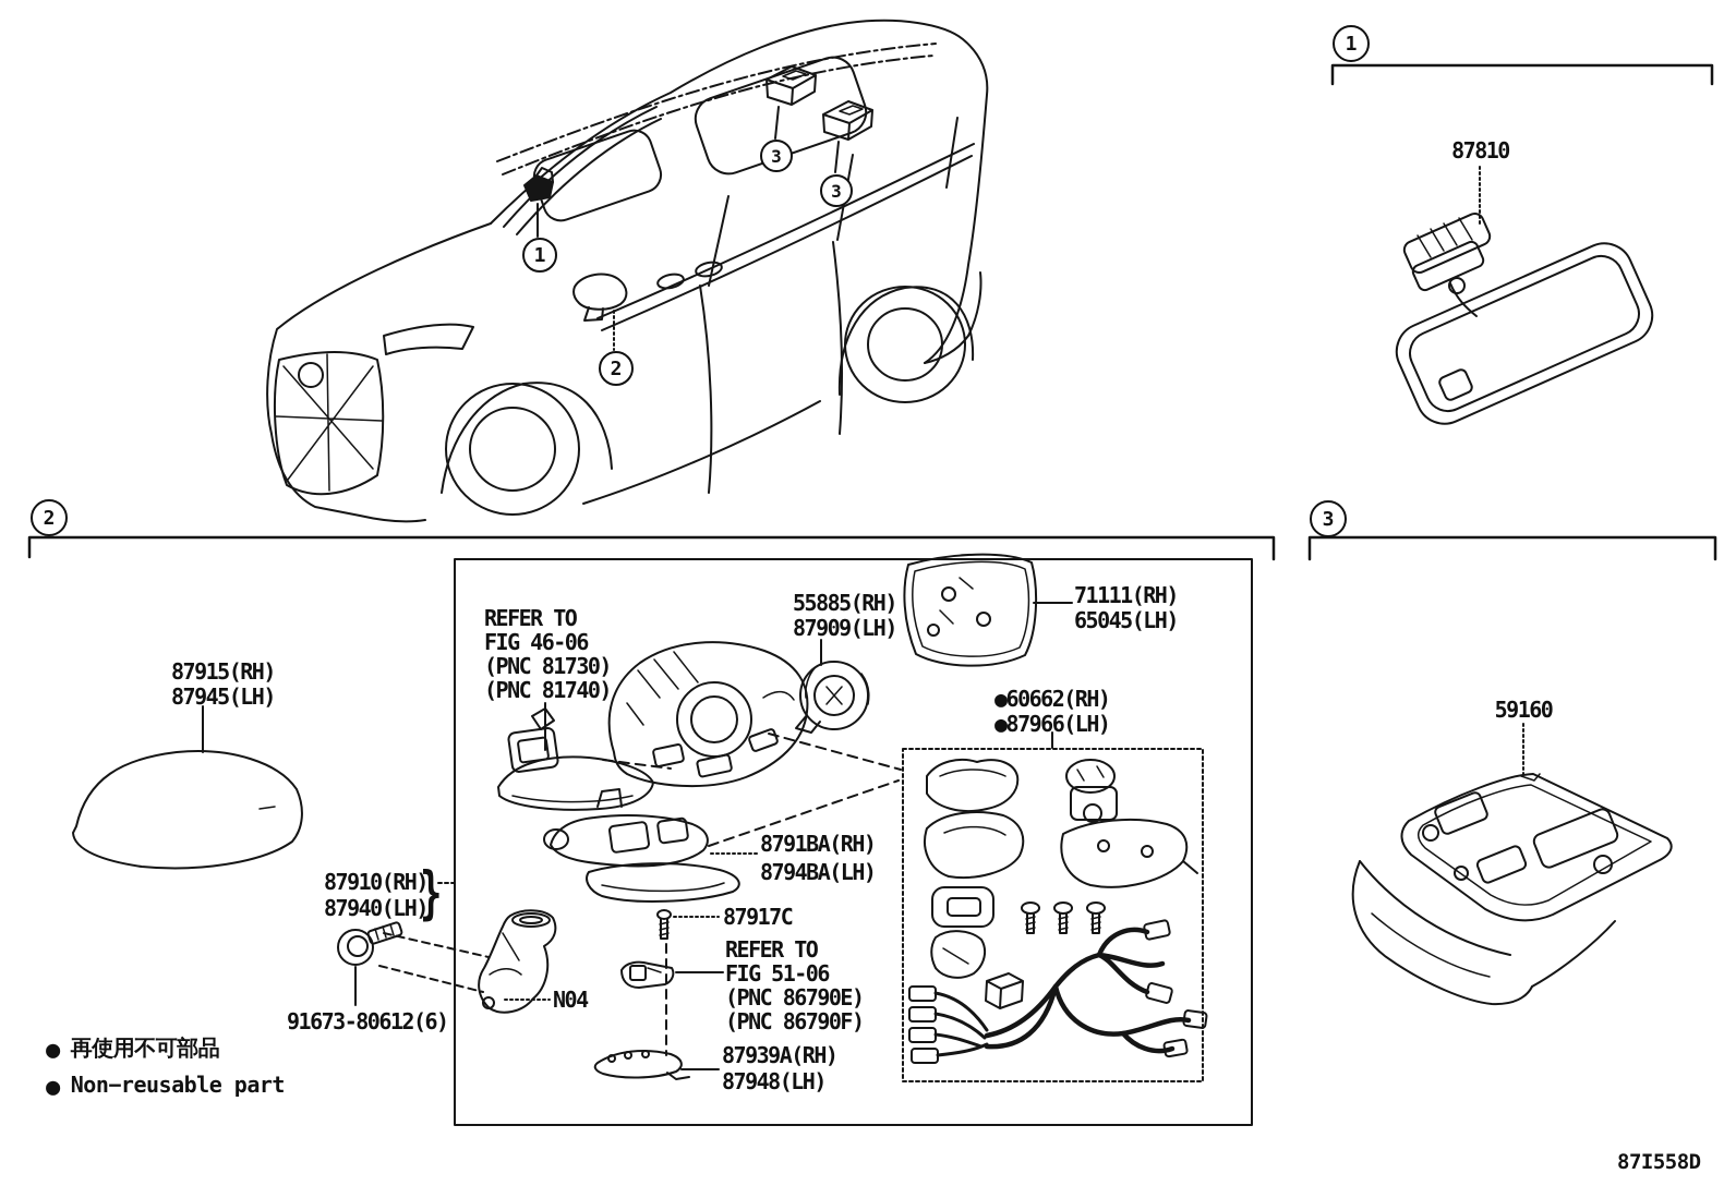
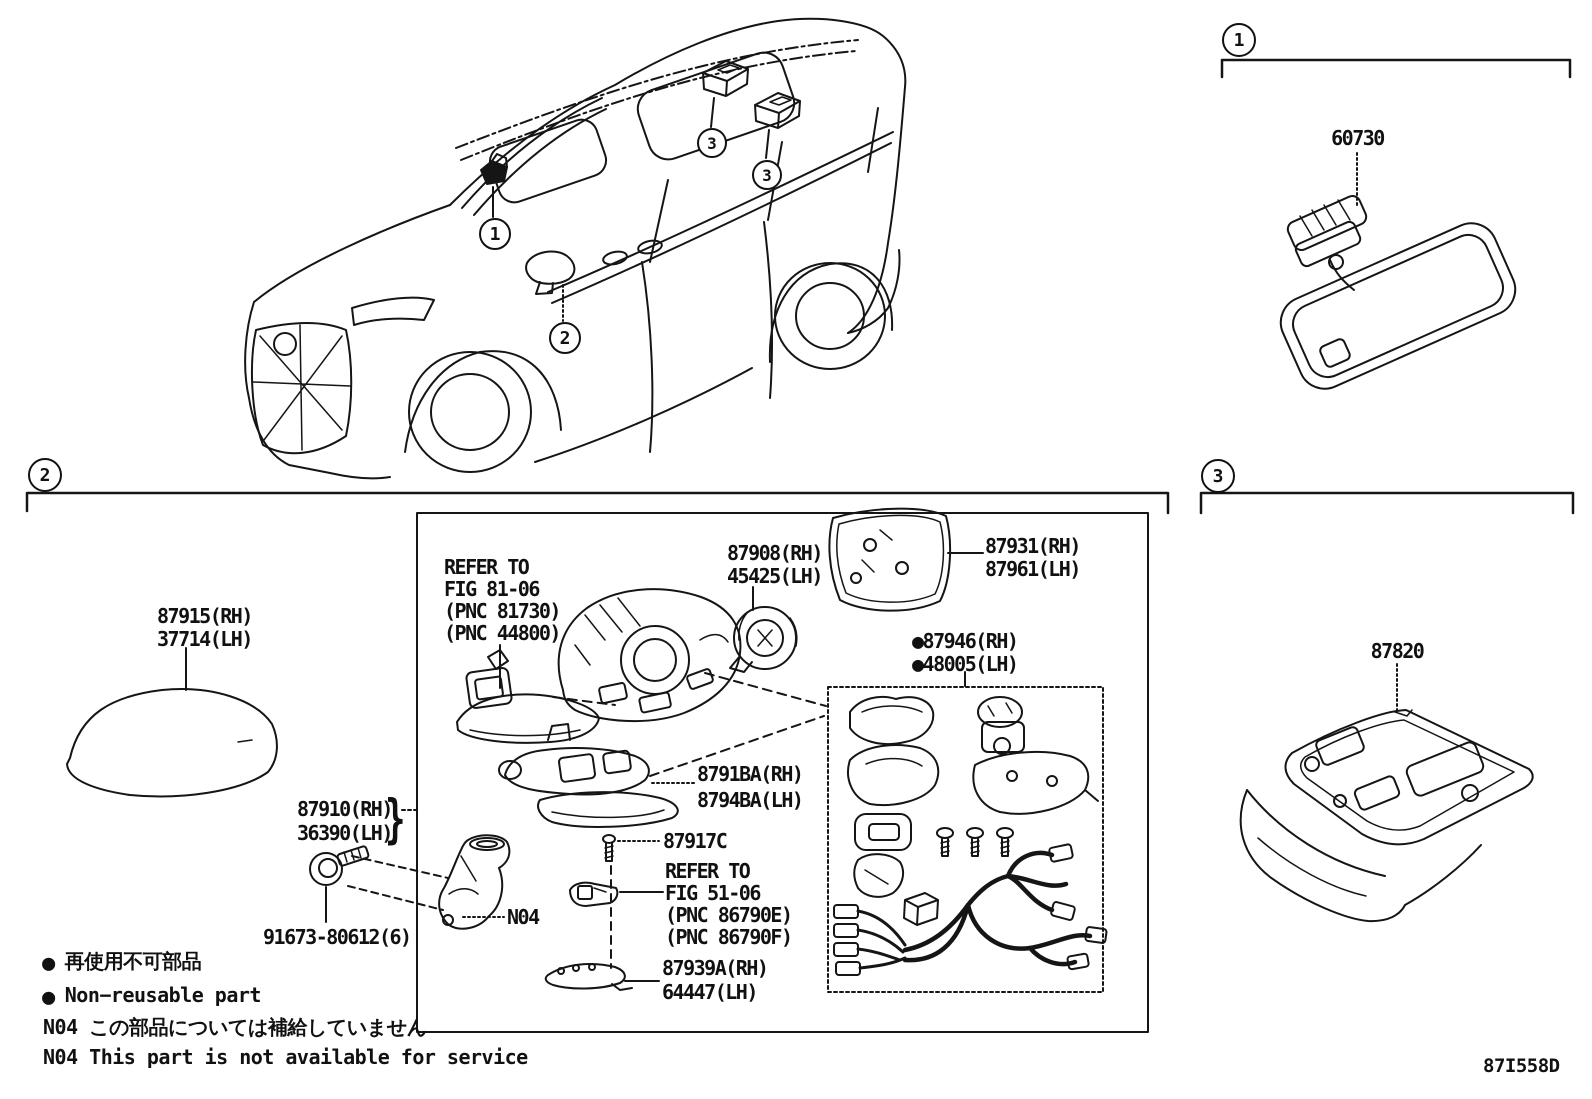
  1
  2
  3
  1
  2
  3
  3
- 87810
+ 60730
  87915(RH)
- 87945(LH)
+ 37714(LH)
  87910(RH)
- 87940(LH)
+ 36390(LH)
  }
  91673-80612(6)
  N04
  REFER TO
- FIG 46-06
+ FIG 81-06
  (PNC 81730)
- (PNC 81740)
+ (PNC 44800)
- 55885(RH)
+ 87908(RH)
- 87909(LH)
+ 45425(LH)
- 71111(RH)
+ 87931(RH)
- 65045(LH)
+ 87961(LH)
- ●60662(RH)
+ ●87946(RH)
- ●87966(LH)
+ ●48005(LH)
  8791BA(RH)
  8794BA(LH)
  87917C
  REFER TO
  FIG 51-06
  (PNC 86790E)
  (PNC 86790F)
  87939A(RH)
- 87948(LH)
+ 64447(LH)
- 59160
+ 87820
  ● 再使用不可部品
  ● Non−reusable part
+ N04 この部品については補給していません
+ N04 This part is not available for service
  87I558D
